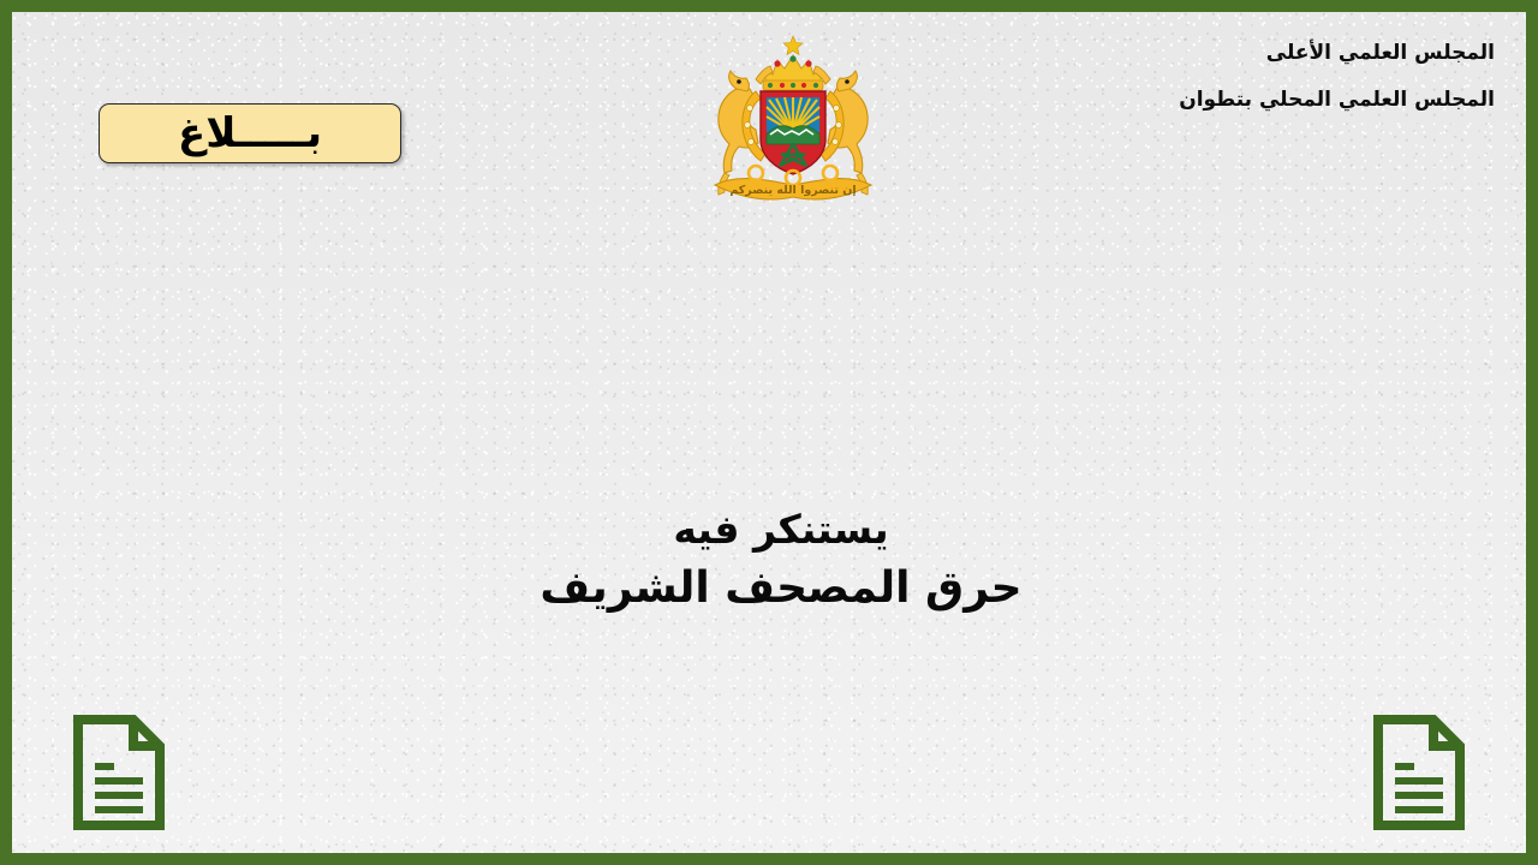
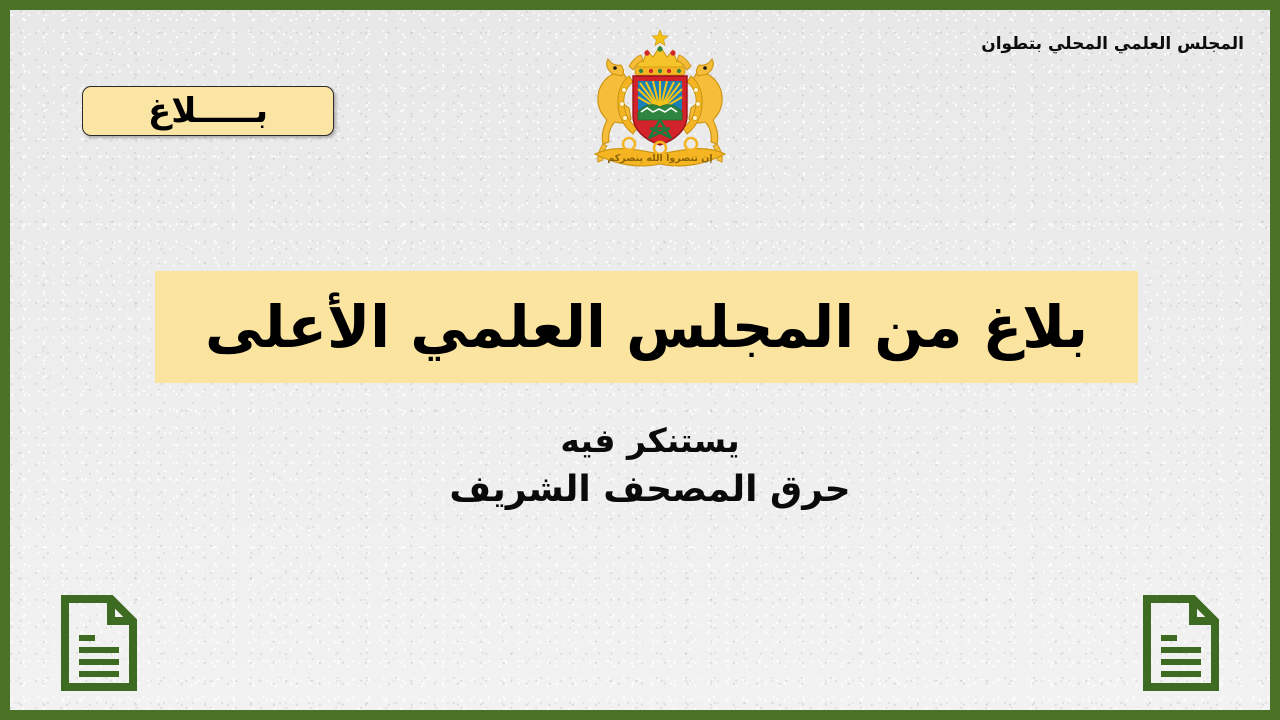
  بـــــلاغ
  إن تنصروا الله ينصركم
- المجلس العلمي الأعلى
  المجلس العلمي المحلي بتطوان
+ بلاغ من المجلس العلمي الأعلى
  يستنكر فيه
  حرق المصحف الشريف
